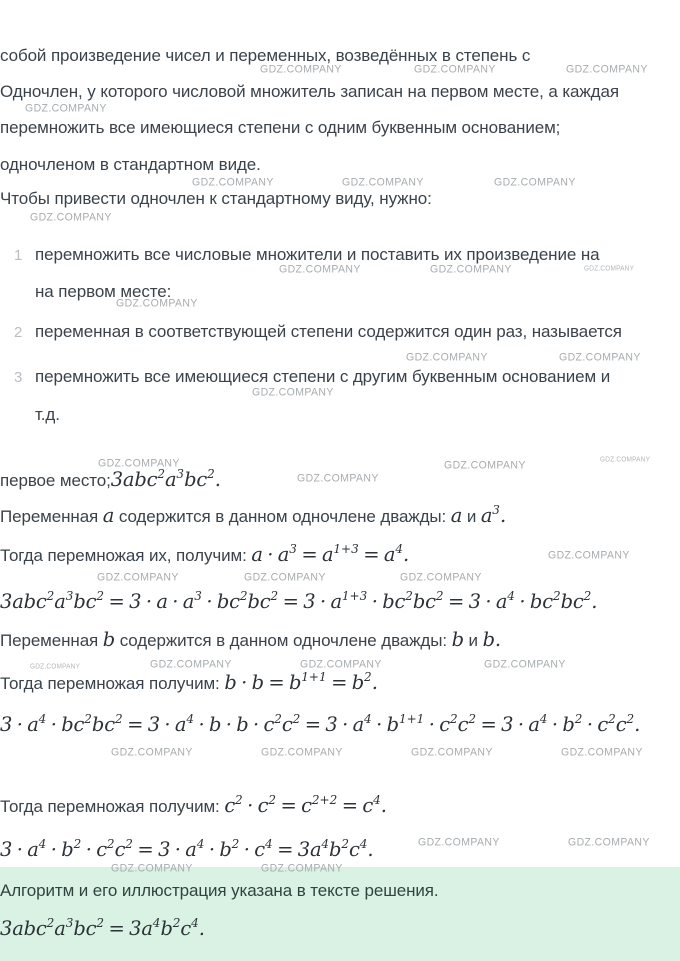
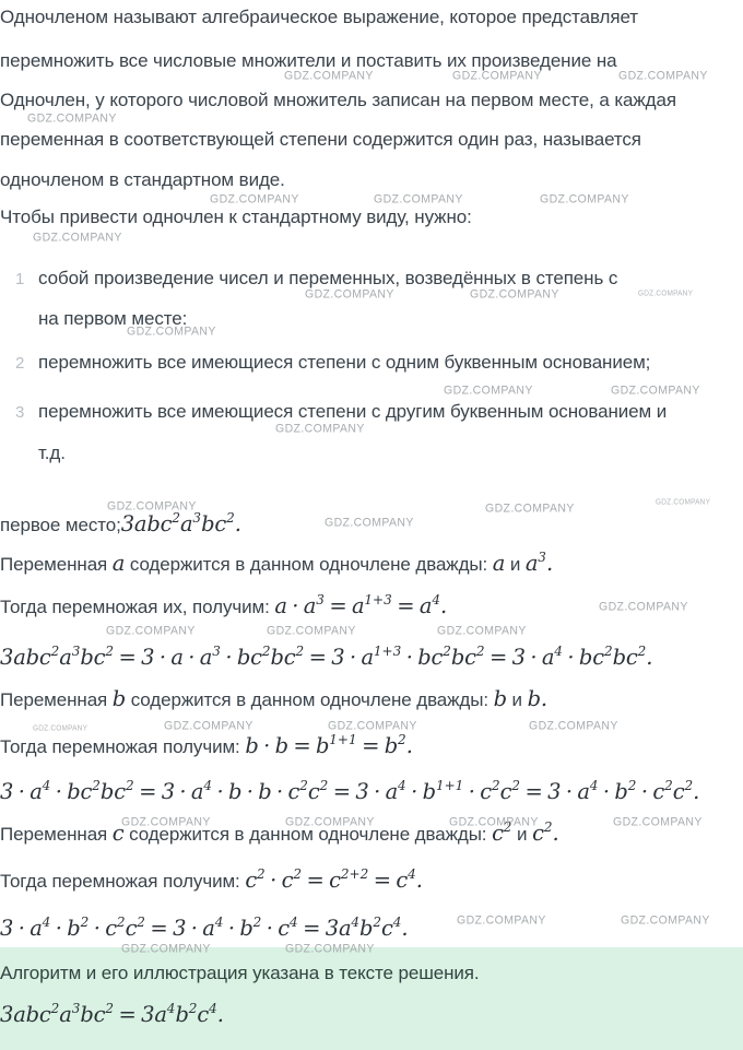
  GDZ.COMPANY
  GDZ.COMPANY
  GDZ.COMPANY
  GDZ.COMPANY
  GDZ.COMPANY
  GDZ.COMPANY
  GDZ.COMPANY
  GDZ.COMPANY
  GDZ.COMPANY
  GDZ.COMPANY
  GDZ.COMPANY
  GDZ.COMPANY
  GDZ.COMPANY
  GDZ.COMPANY
  GDZ.COMPANY
  GDZ.COMPANY
  GDZ.COMPANY
  GDZ.COMPANY
  GDZ.COMPANY
  GDZ.COMPANY
  GDZ.COMPANY
  GDZ.COMPANY
  GDZ.COMPANY
  GDZ.COMPANY
  GDZ.COMPANY
  GDZ.COMPANY
  GDZ.COMPANY
  GDZ.COMPANY
  GDZ.COMPANY
  GDZ.COMPANY
  GDZ.COMPANY
  GDZ.COMPANY
+ Одночленом называют алгебраическое выражение, которое представляет
- собой произведение чисел и переменных, возведённых в степень с
+ перемножить все числовые множители и поставить их произведение на
  Одночлен, у которого числовой множитель записан на первом месте, а каждая
- перемножить все имеющиеся степени с одним буквенным основанием;
+ переменная в соответствующей степени содержится один раз, называется
  одночленом в стандартном виде.
  Чтобы привести одночлен к стандартному виду, нужно:
  1
- перемножить все числовые множители и поставить их произведение на
+ собой произведение чисел и переменных, возведённых в степень с
  на первом месте:
  2
- переменная в соответствующей степени содержится один раз, называется
+ перемножить все имеющиеся степени с одним буквенным основанием;
  3
  перемножить все имеющиеся степени с другим буквенным основанием и
  т.д.
  первое место;3abc2a3bc2.
  Переменная a содержится в данном одночлене дважды: a и a3.
  Тогда перемножая их, получим: a · a3 = a1+3 = a4.
  3abc2a3bc2 = 3 · a · a3 · bc2bc2 = 3 · a1+3 · bc2bc2 = 3 · a4 · bc2bc2.
  Переменная b содержится в данном одночлене дважды: b и b.
  Тогда перемножая получим: b · b = b1+1 = b2.
  3 · a4 · bc2bc2 = 3 · a4 · b · b · c2c2 = 3 · a4 · b1+1 · c2c2 = 3 · a4 · b2 · c2c2.
+ Переменная c содержится в данном одночлене дважды: c2 и c2.
  Тогда перемножая получим: c2 · c2 = c2+2 = c4.
  3 · a4 · b2 · c2c2 = 3 · a4 · b2 · c4 = 3a4b2c4.
  Алгоритм и его иллюстрация указана в тексте решения.
  3abc2a3bc2 = 3a4b2c4.
